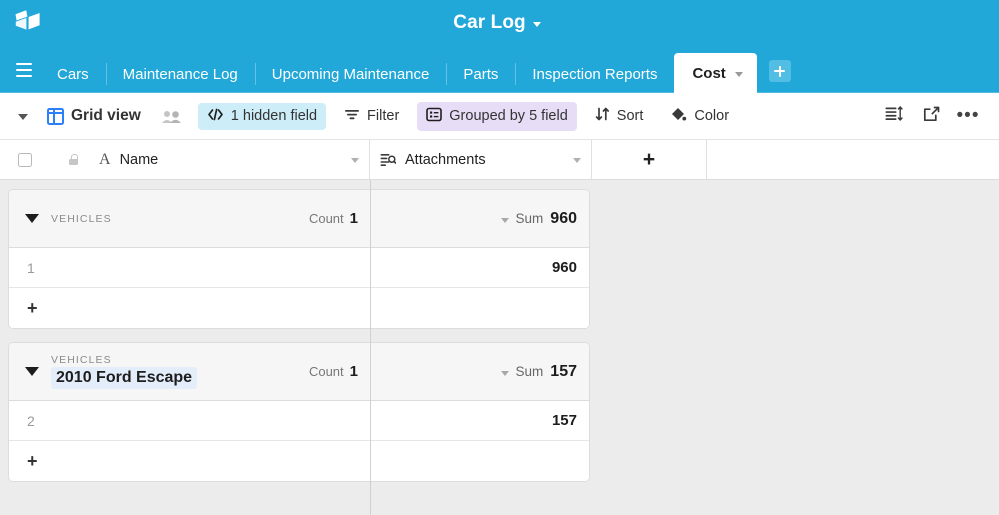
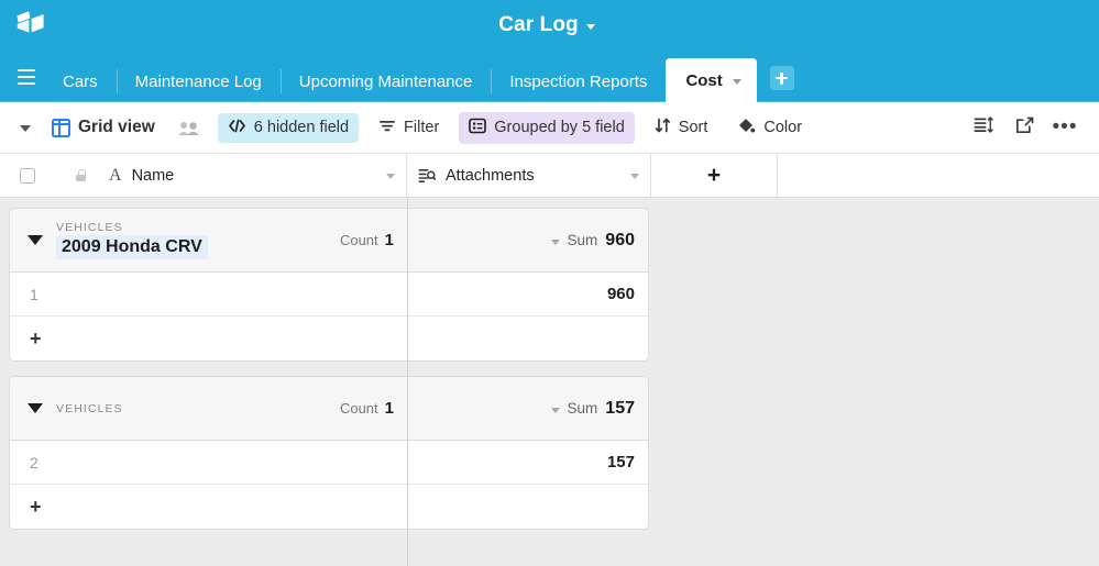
  Car Log
  Cars
  Maintenance Log
  Upcoming Maintenance
- Parts
  Inspection Reports
  Cost
  Grid view
- 1 hidden field
+ 6 hidden field
  Filter
  Grouped by 5 field
  Sort
  Color
  •••
  A
  Name
  Attachments
  +
  VEHICLES
+ 2009 Honda CRV
  Count
  1
  Sum
  960
  1
  960
  +
  VEHICLES
- 2010 Ford Escape
  Count
  1
  Sum
  157
  2
  157
  +
